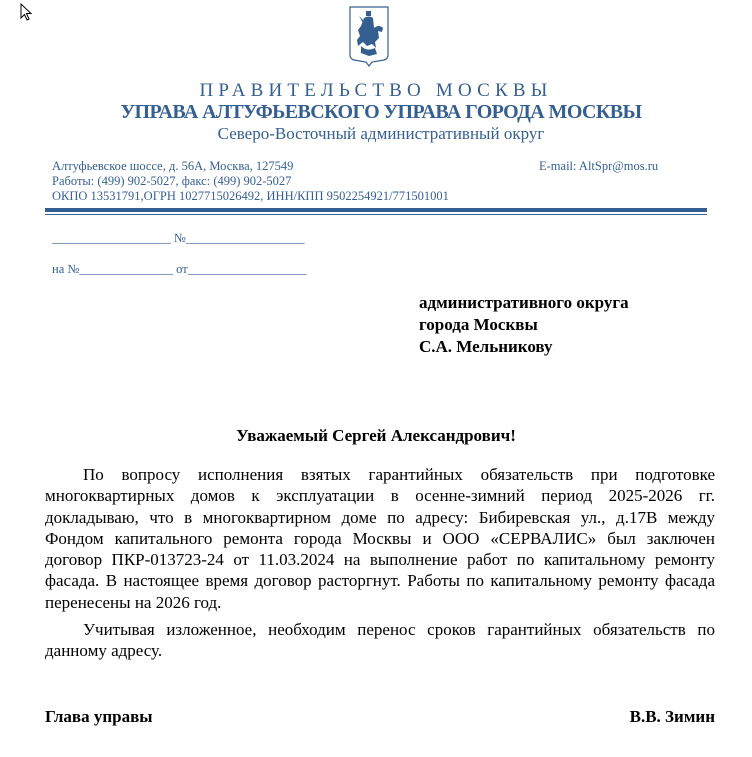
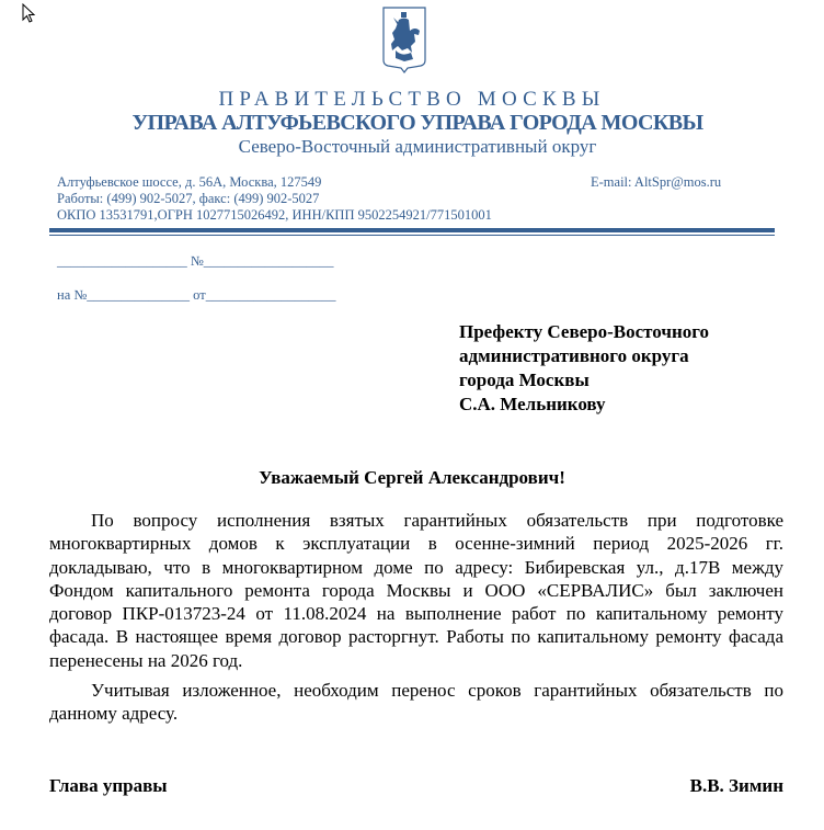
  ПРАВИТЕЛЬСТВО МОСКВЫ
  УПРАВА АЛТУФЬЕВСКОГО УПРАВА ГОРОДА МОСКВЫ
  Северо-Восточный административный округ
  Алтуфьевское шоссе, д. 56А, Москва, 127549
  Работы: (499) 902-5027, факс: (499) 902-5027
  ОКПО 13531791,ОГРН 1027715026492, ИНН/КПП 9502254921/771501001
  E-mail: AltSpr@mos.ru
  ___________________ №___________________
  на №_______________ от___________________
+ Префекту Северо-Восточного
  административного округа
  города Москвы
  С.А. Мельникову
  Уважаемый Сергей Александрович!
- По вопросу исполнения взятых гарантийных обязательств при подготовке многоквартирных домов к эксплуатации в осенне-зимний период 2025-2026 гг. докладываю, что в многоквартирном доме по адресу: Бибиревская ул., д.17В между Фондом капитального ремонта города Москвы и ООО «СЕРВАЛИС» был заключен договор ПКР-013723-24 от 11.03.2024 на выполнение работ по капитальному ремонту фасада. В настоящее время договор расторгнут. Работы по капитальному ремонту фасада перенесены на 2026 год.
+ По вопросу исполнения взятых гарантийных обязательств при подготовке многоквартирных домов к эксплуатации в осенне-зимний период 2025-2026 гг. докладываю, что в многоквартирном доме по адресу: Бибиревская ул., д.17В между Фондом капитального ремонта города Москвы и ООО «СЕРВАЛИС» был заключен договор ПКР-013723-24 от 11.08.2024 на выполнение работ по капитальному ремонту фасада. В настоящее время договор расторгнут. Работы по капитальному ремонту фасада перенесены на 2026 год.
  Учитывая изложенное, необходим перенос сроков гарантийных обязательств по данному адресу.
  Глава управы
  В.В. Зимин
